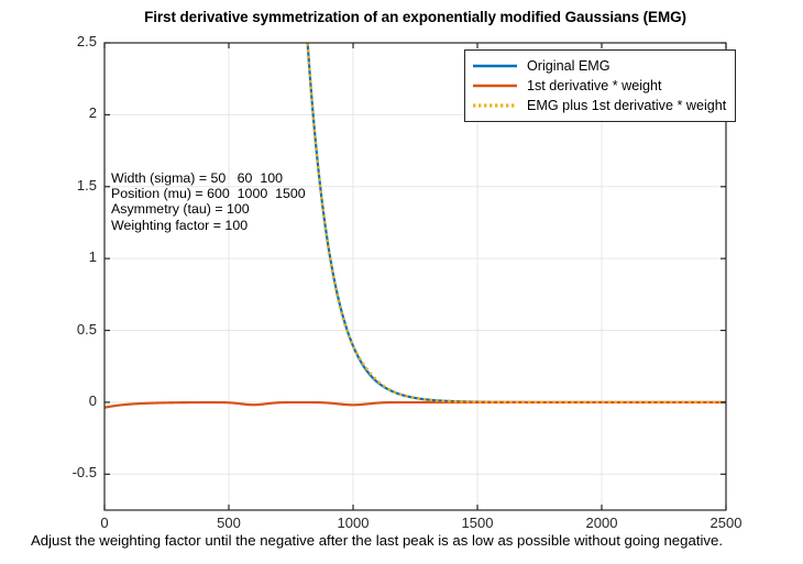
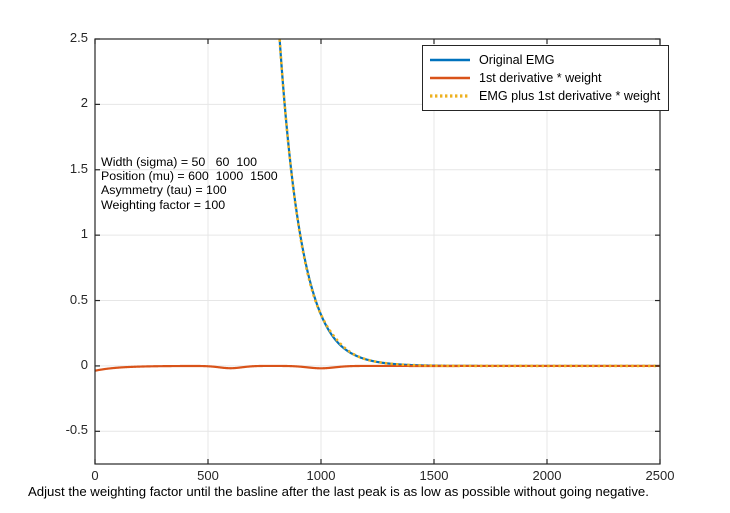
- First derivative symmetrization of an exponentially modified Gaussians (EMG)
  Width (sigma) = 50 60 100
  Position (mu) = 600 1000 1500
  Asymmetry (tau) = 100
  Weighting factor = 100
  Original EMG
  1st derivative * weight
  EMG plus 1st derivative * weight
- Adjust the weighting factor until the negative after the last peak is as low as possible without going negative.
+ Adjust the weighting factor until the basline after the last peak is as low as possible without going negative.
  -0.5
  0
  0.5
  1
  1.5
  2
  2.5
  0
  500
  1000
  1500
  2000
  2500
